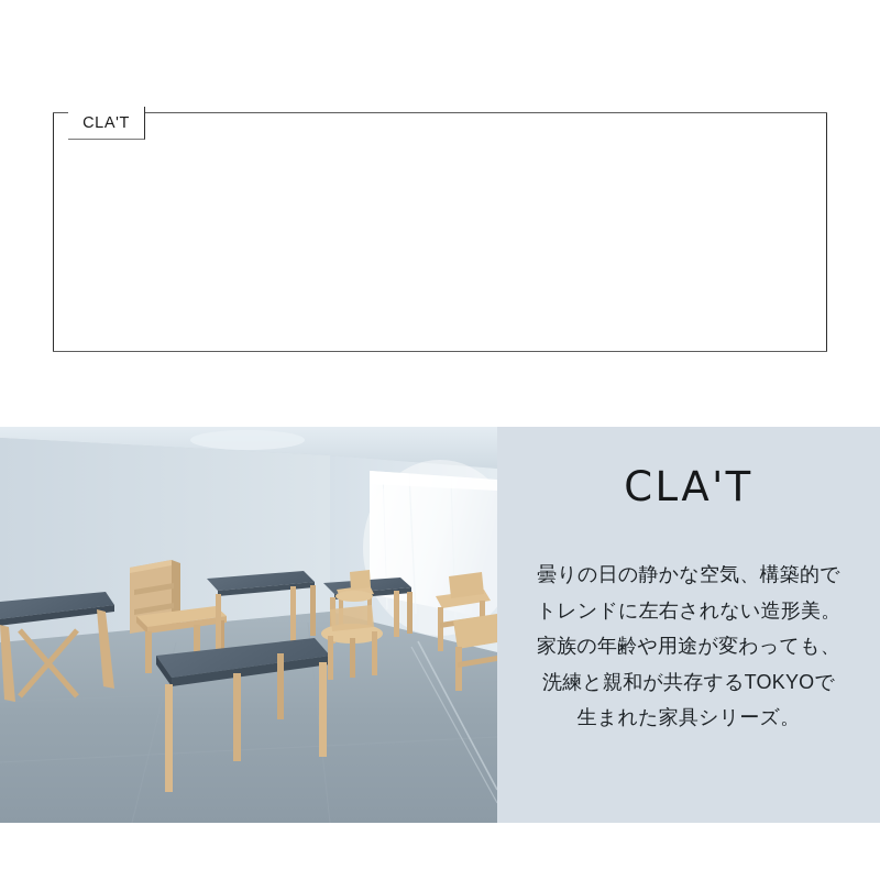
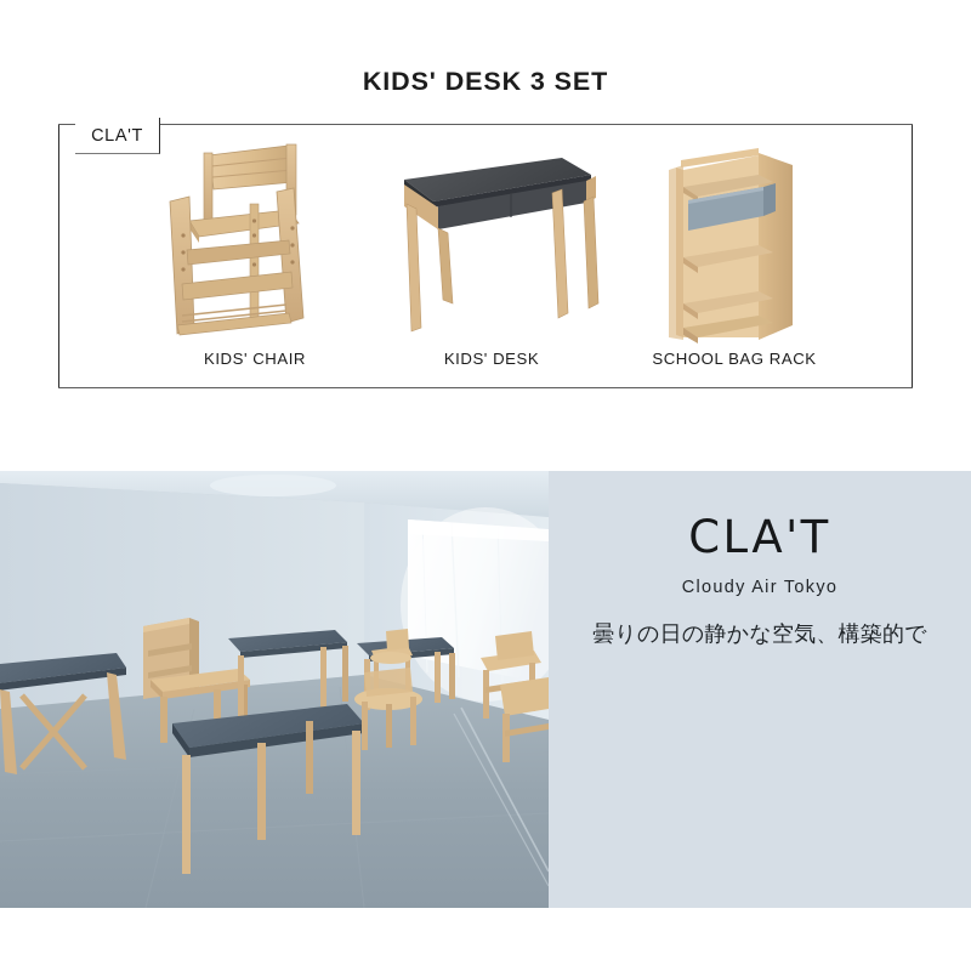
+ KIDS' DESK 3 SET
  CLA'T
+ KIDS' CHAIR
+ KIDS' DESK
+ SCHOOL BAG RACK
  CLA'T
+ Cloudy Air Tokyo
  曇りの日の静かな空気、構築的で
- トレンドに左右されない造形美。
- 家族の年齢や用途が変わっても、
- 洗練と親和が共存するTOKYOで
- 生まれた家具シリーズ。
